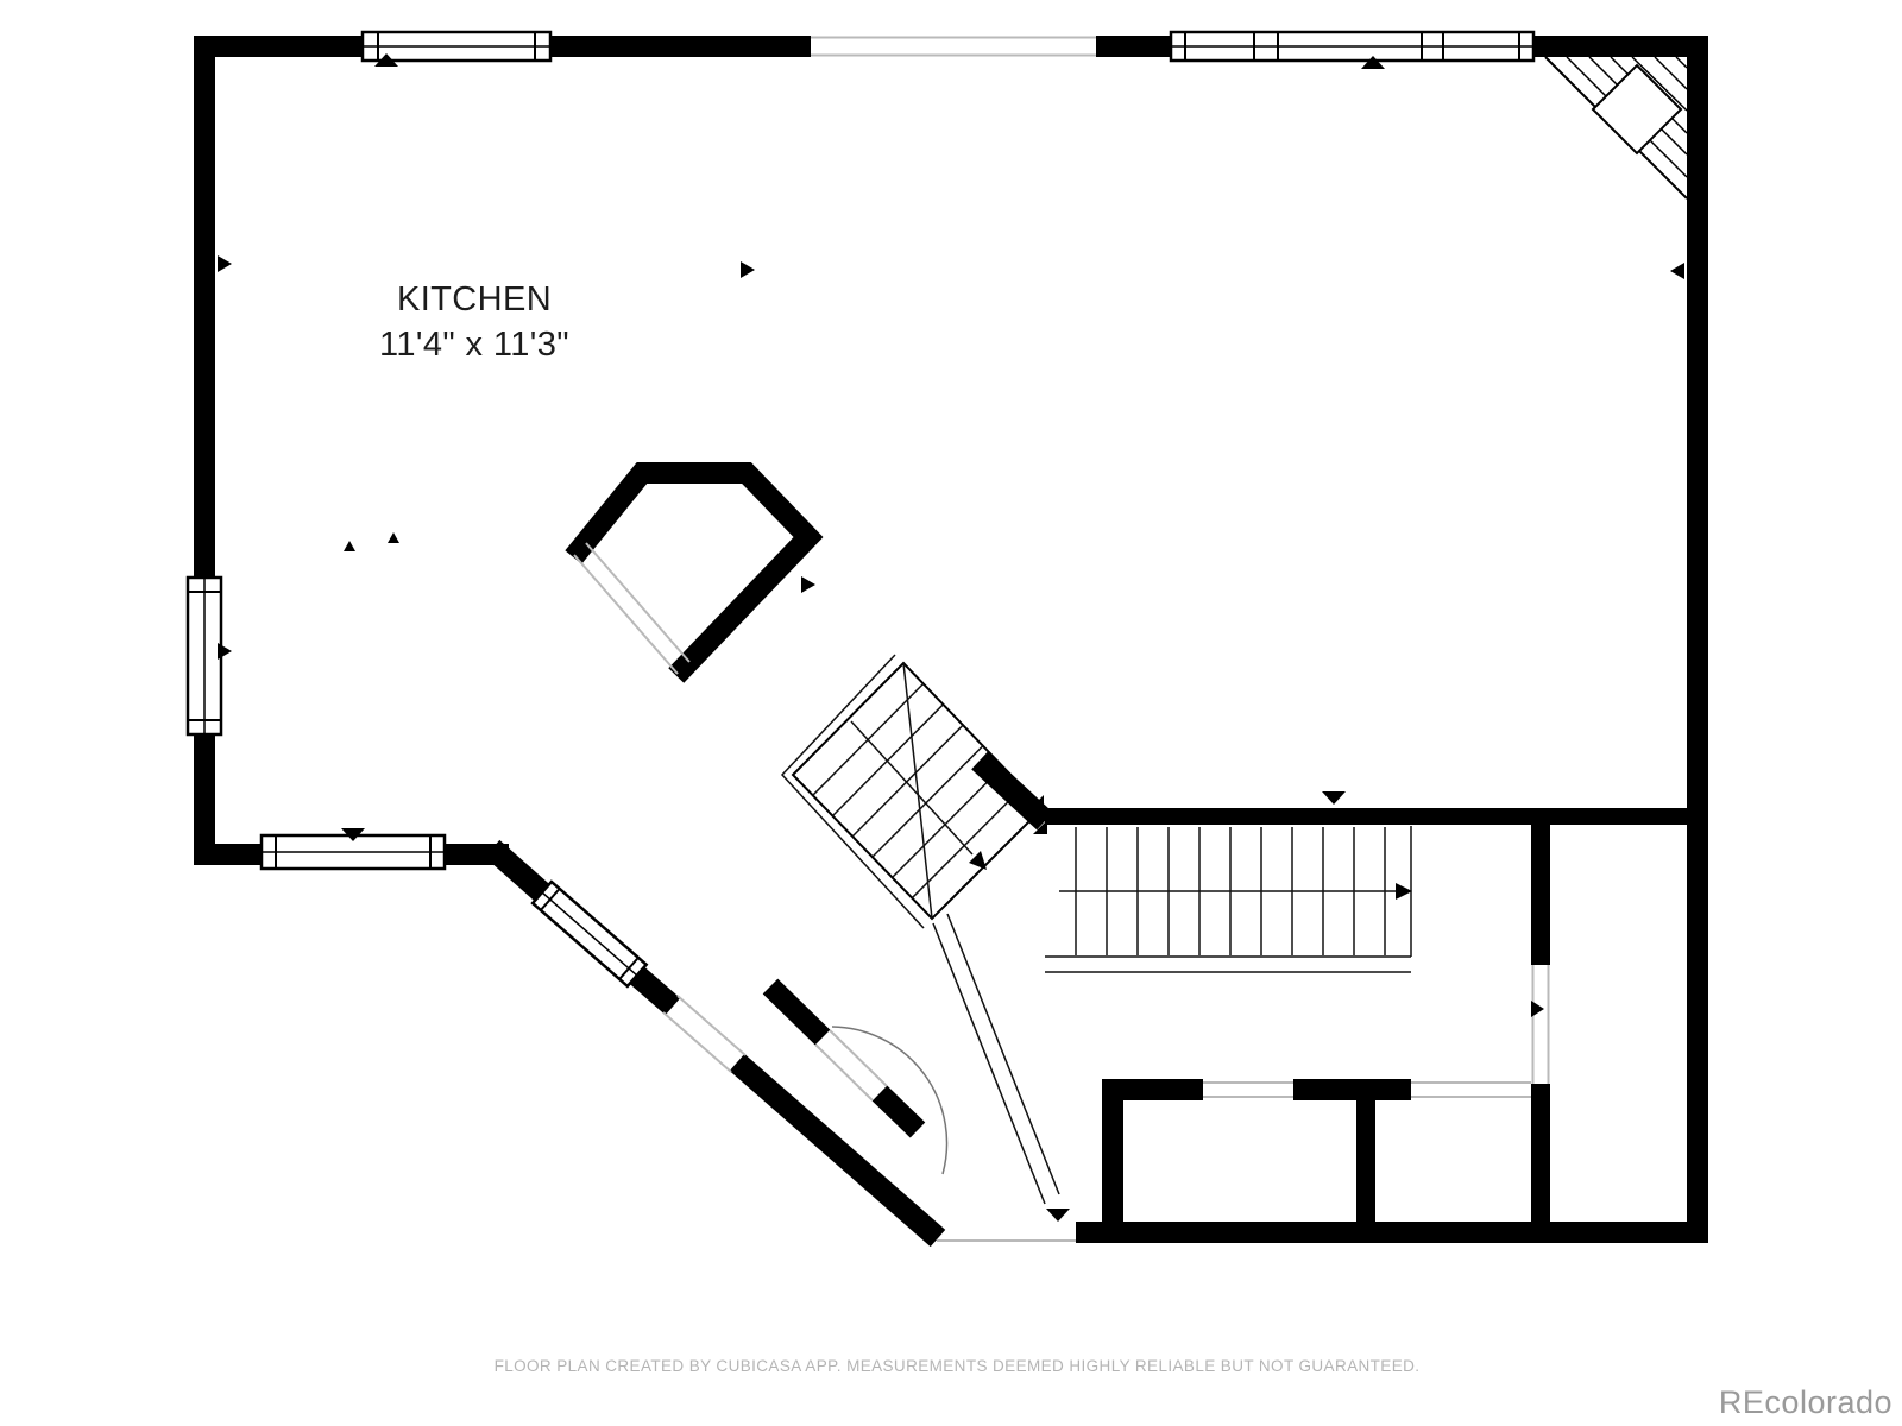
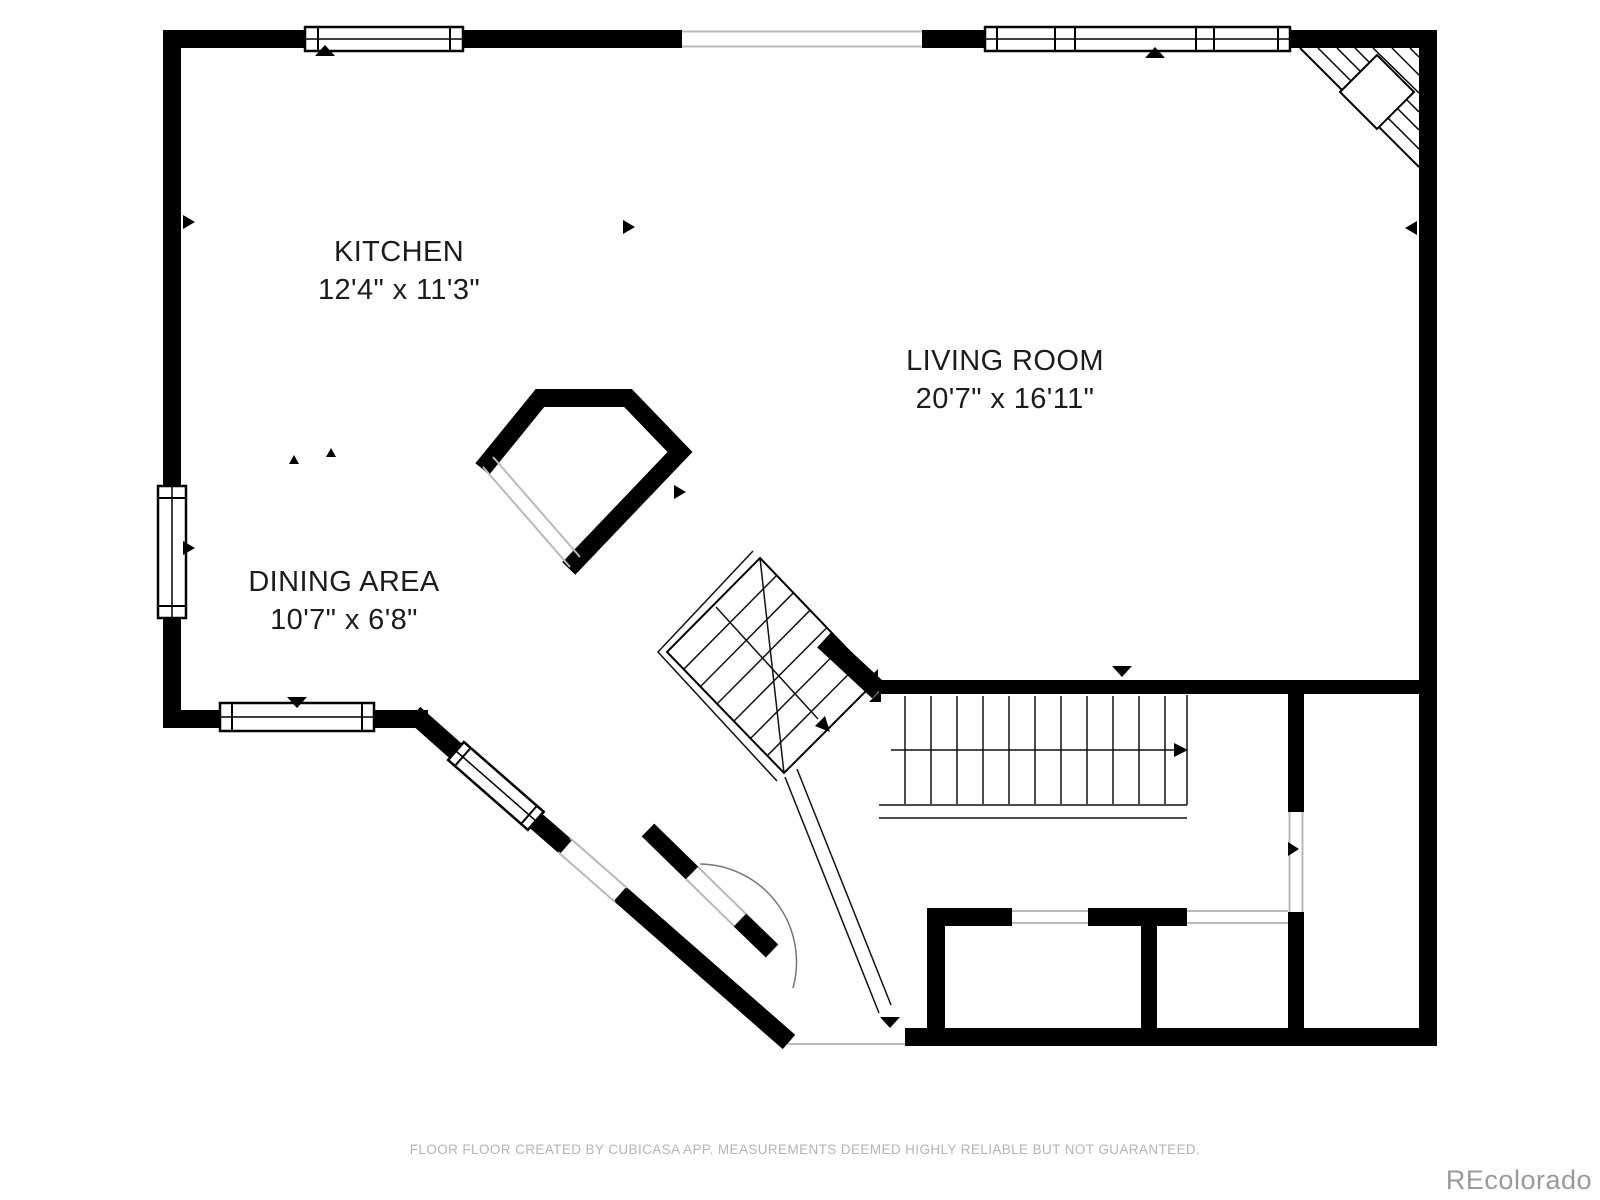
  KITCHEN
- 11'4" x 11'3"
+ 12'4" x 11'3"
+ LIVING ROOM
+ 20'7" x 16'11"
+ DINING AREA
+ 10'7" x 6'8"
- FLOOR PLAN CREATED BY CUBICASA APP. MEASUREMENTS DEEMED HIGHLY RELIABLE BUT NOT GUARANTEED.
+ FLOOR FLOOR CREATED BY CUBICASA APP. MEASUREMENTS DEEMED HIGHLY RELIABLE BUT NOT GUARANTEED.
  REcolorado
